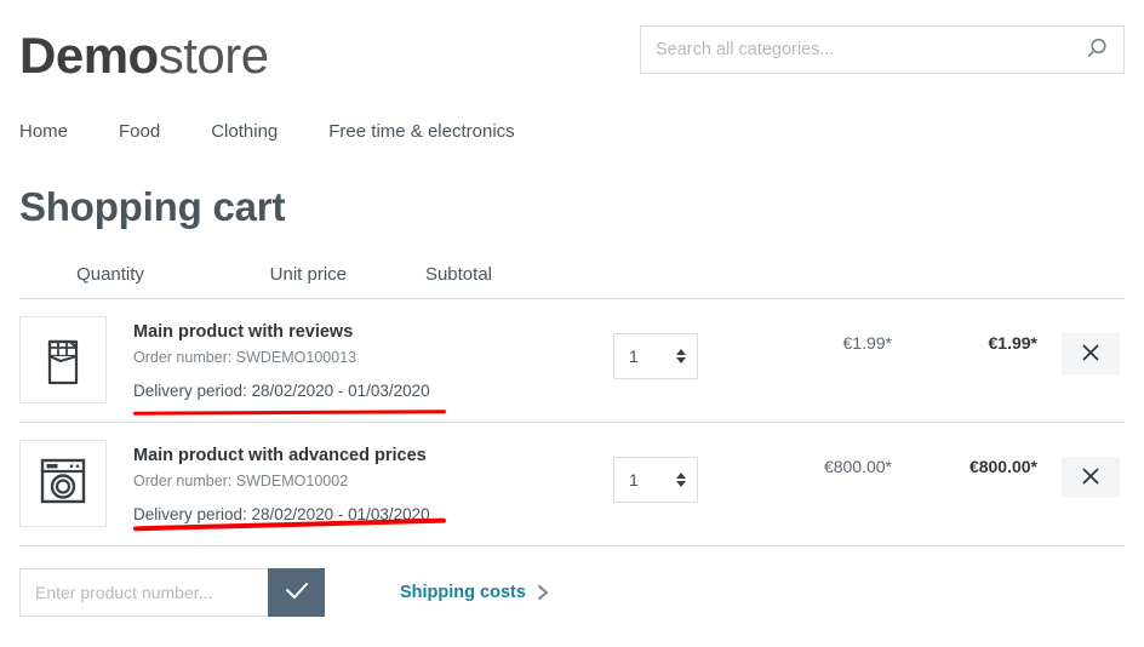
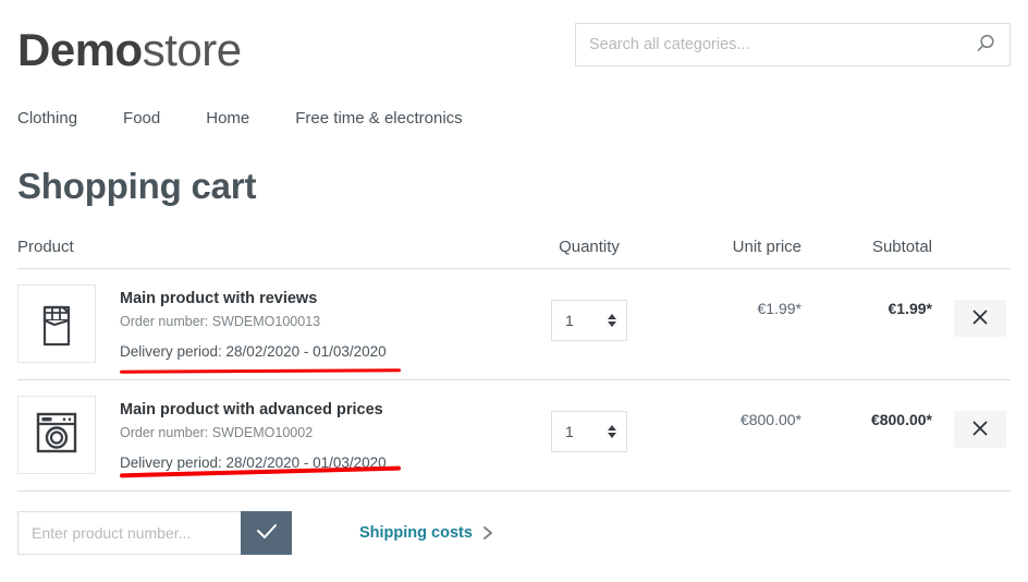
  Demostore
  Search all categories...
- Home
+ Clothing
  Food
- Clothing
+ Home
  Free time & electronics
  Shopping cart
+ Product
  Quantity
  Unit price
  Subtotal
  Main product with reviews
  Order number: SWDEMO100013
  Delivery period: 28/02/2020 - 01/03/2020
  1
  €1.99*
  €1.99*
  Main product with advanced prices
  Order number: SWDEMO10002
  Delivery period: 28/02/2020 - 01/03/2020
  1
  €800.00*
  €800.00*
  Enter product number...
  Shipping costs
